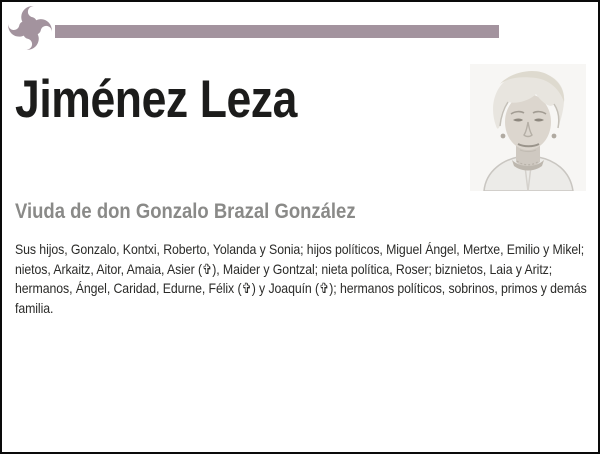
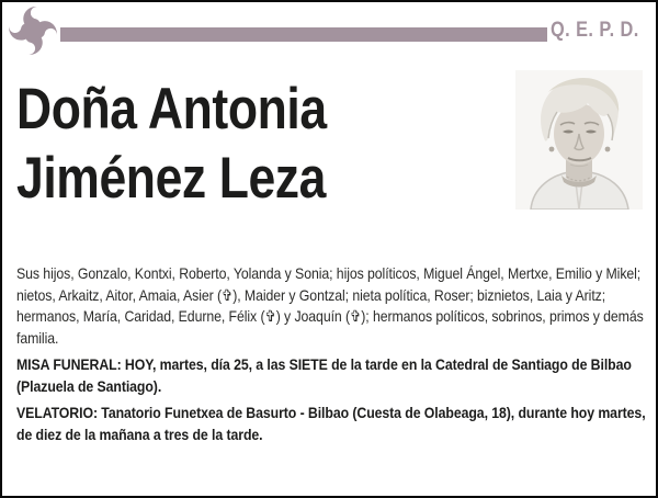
+ Q. E. P. D.
+ Doña Antonia
  Jiménez Leza
- Viuda de don Gonzalo Brazal González
- Sus hijos, Gonzalo, Kontxi, Roberto, Yolanda y Sonia; hijos políticos, Miguel Ángel, Mertxe, Emilio y Mikel; nietos, Arkaitz, Aitor, Amaia, Asier (✞), Maider y Gontzal; nieta política, Roser; biznietos, Laia y Aritz; hermanos, Ángel, Caridad, Edurne, Félix (✞) y Joaquín (✞); hermanos políticos, sobrinos, primos y demás familia.
+ Sus hijos, Gonzalo, Kontxi, Roberto, Yolanda y Sonia; hijos políticos, Miguel Ángel, Mertxe, Emilio y Mikel; nietos, Arkaitz, Aitor, Amaia, Asier (✞), Maider y Gontzal; nieta política, Roser; biznietos, Laia y Aritz; hermanos, María, Caridad, Edurne, Félix (✞) y Joaquín (✞); hermanos políticos, sobrinos, primos y demás familia.
+ MISA FUNERAL: HOY, martes, día 25, a las SIETE de la tarde en la Catedral de Santiago de Bilbao (Plazuela de Santiago).
+ VELATORIO: Tanatorio Funetxea de Basurto - Bilbao (Cuesta de Olabeaga, 18), durante hoy martes, de diez de la mañana a tres de la tarde.
